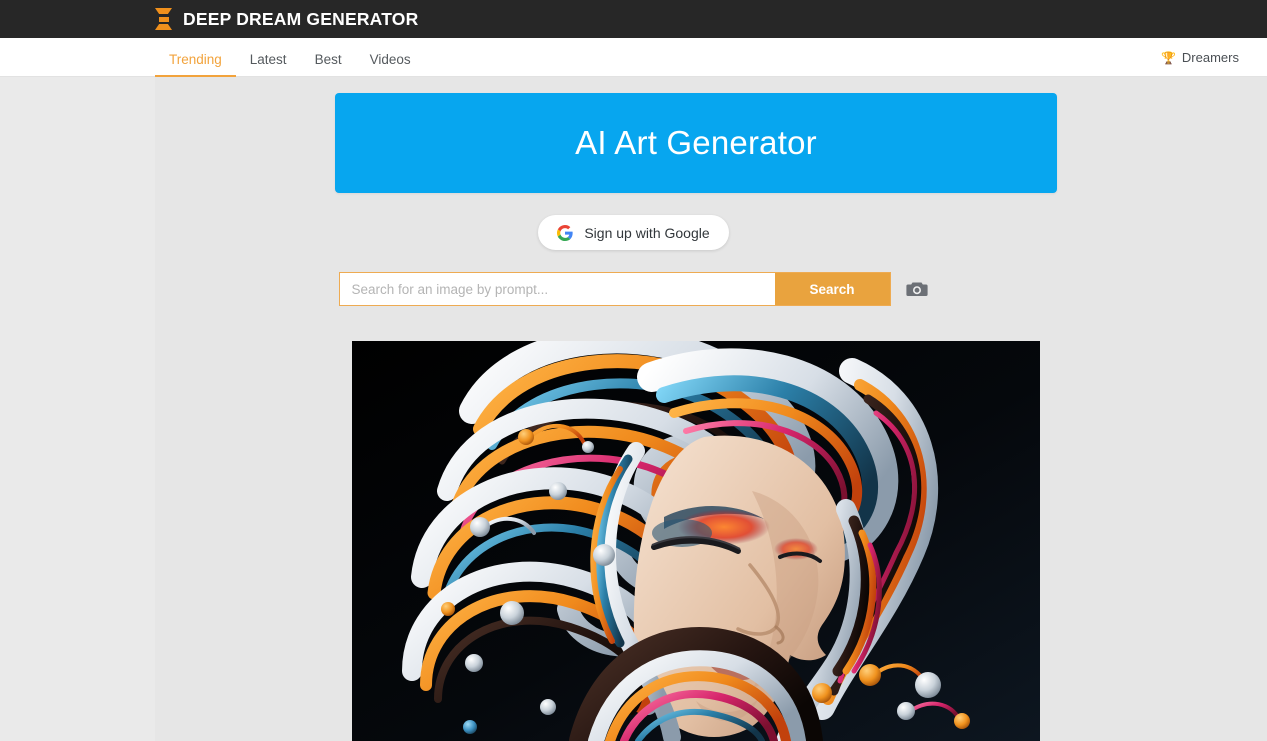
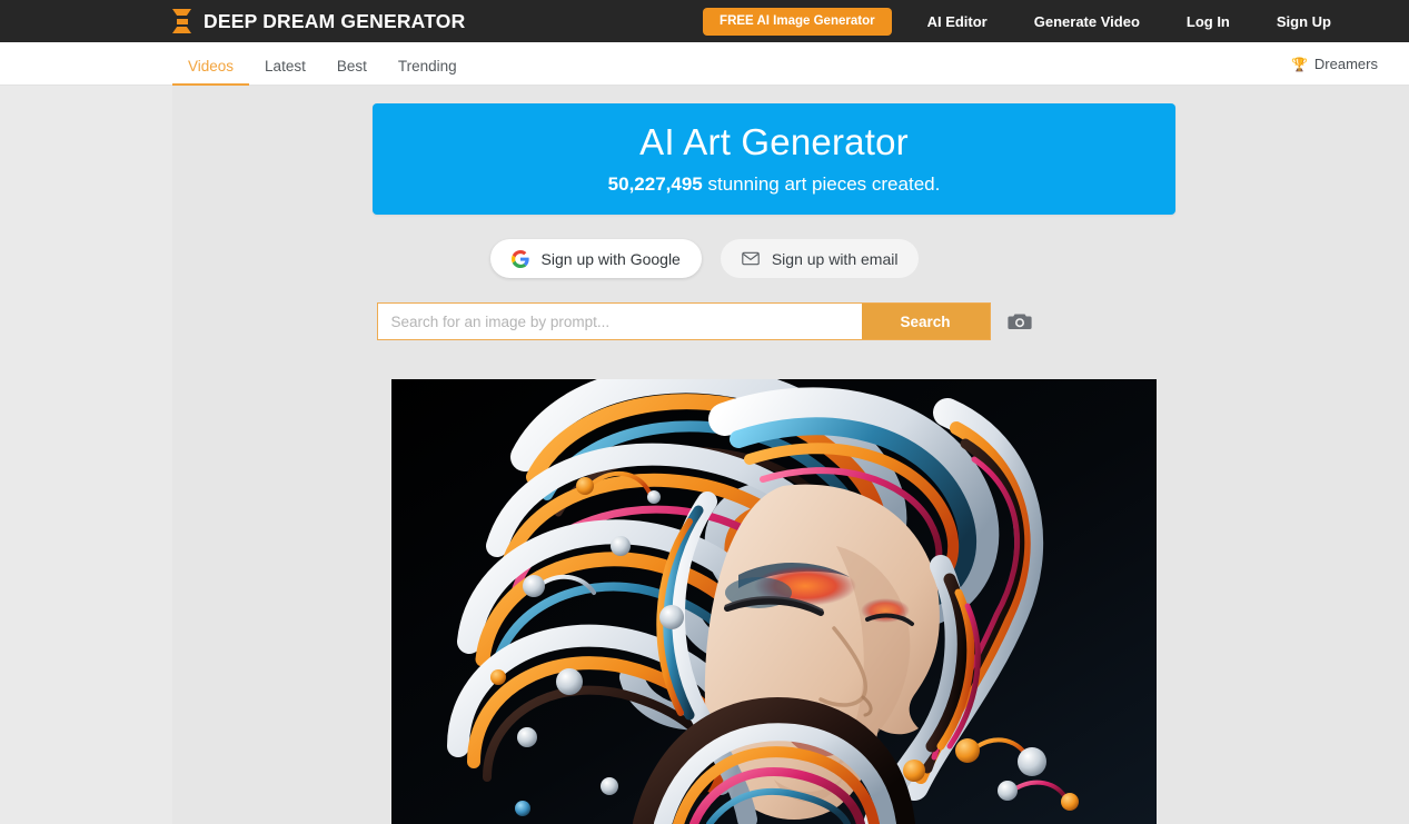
  DEEP DREAM GENERATOR
+ FREE AI Image Generator
+ AI Editor
+ Generate Video
+ Log In
+ Sign Up
- Trending
+ Videos
  Latest
  Best
- Videos
+ Trending
  🏆
  Dreamers
  AI Art Generator
+ 50,227,495 stunning art pieces created.
  Sign up with Google
+ Sign up with email
  Search for an image by prompt...
  Search
